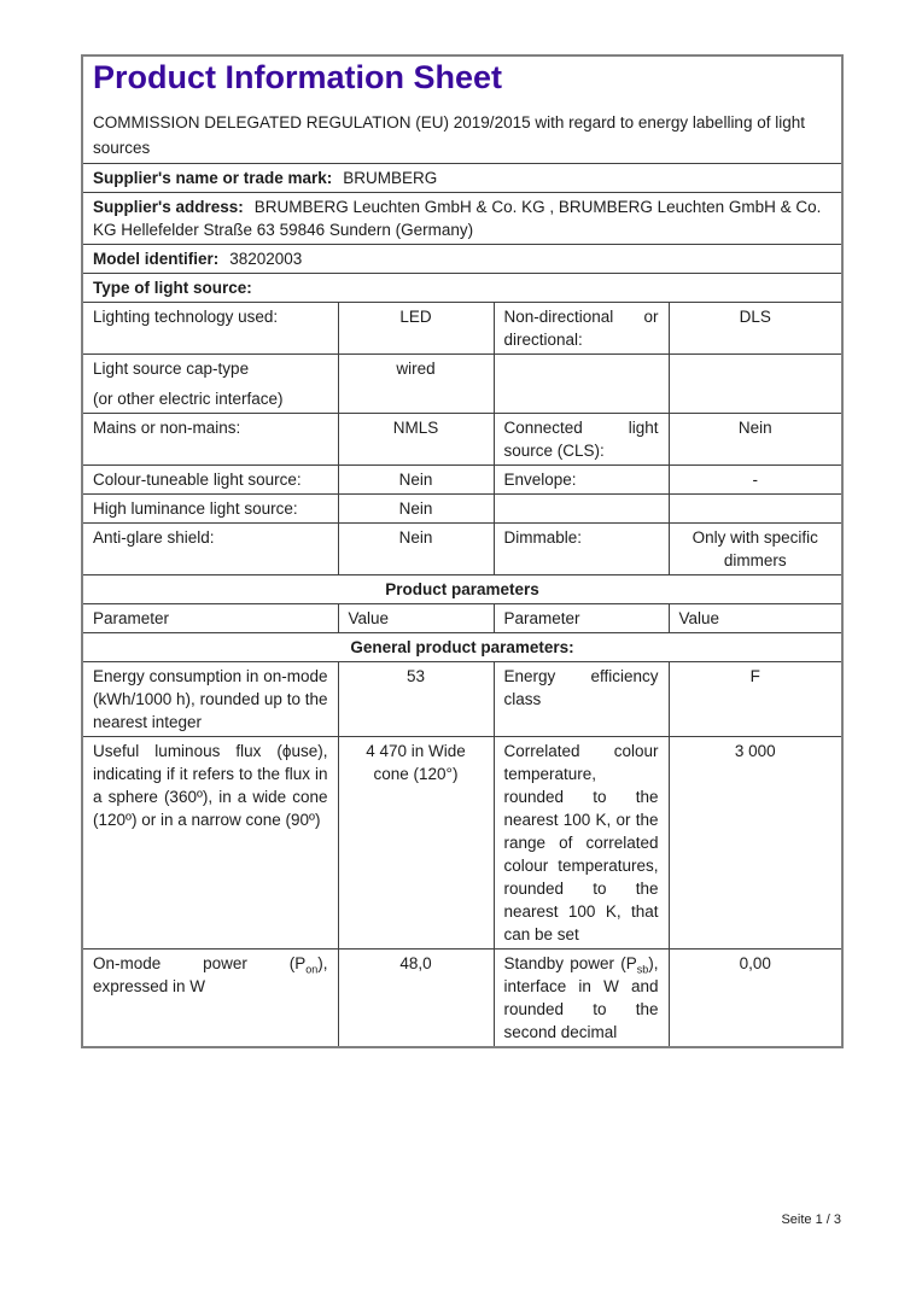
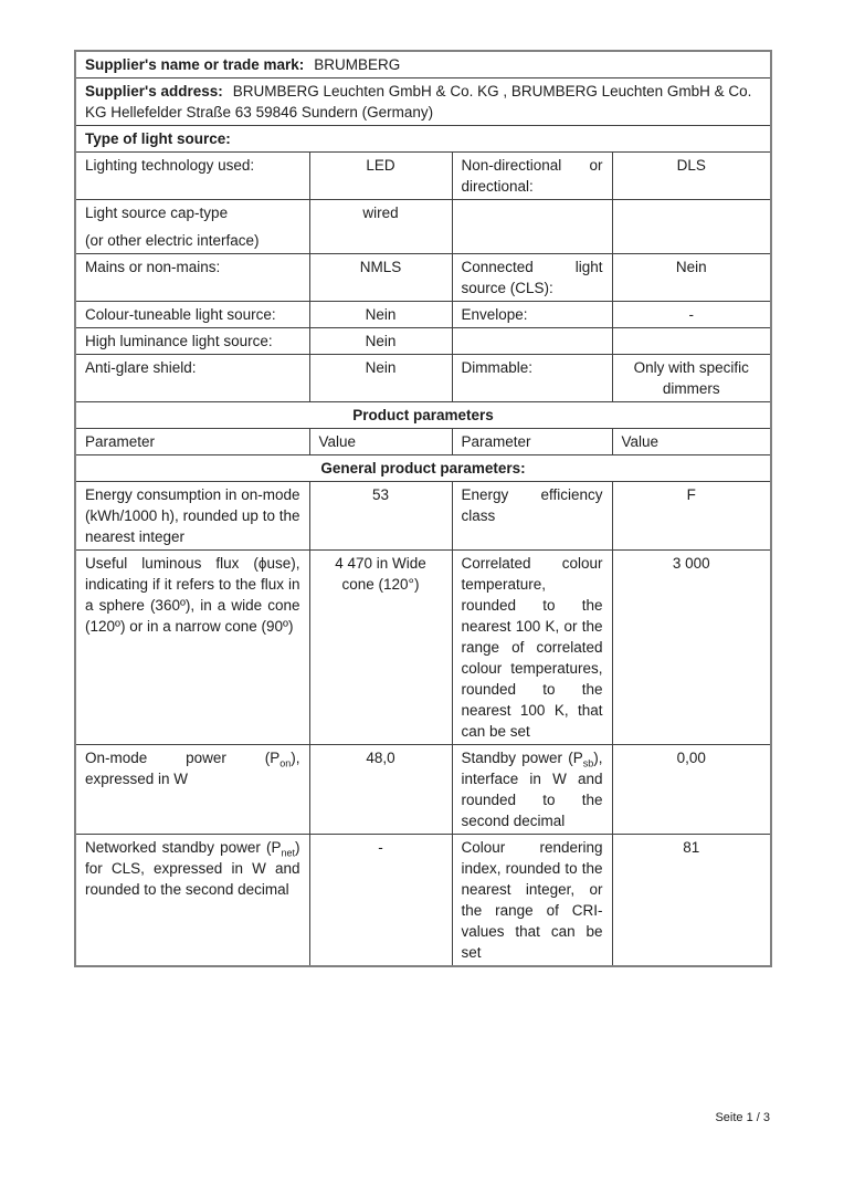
- Product Information Sheet COMMISSION DELEGATED REGULATION (EU) 2019/2015 with regard to energy labelling of light sources
  Supplier's name or trade mark: BRUMBERG
  Supplier's address: BRUMBERG Leuchten GmbH & Co. KG , BRUMBERG Leuchten GmbH & Co. KG Hellefelder Straße 63 59846 Sundern (Germany)
- Model identifier: 38202003
  Type of light source:
  Lighting technology used:	LED	Non-directional or directional:	DLS
  Light source cap-type (or other electric interface)	wired
  Mains or non-mains:	NMLS	Connected light source (CLS):	Nein
  Colour-tuneable light source:	Nein	Envelope:	-
  High luminance light source:	Nein
  Anti-glare shield:	Nein	Dimmable:	Only with specific dimmers
  Product parameters
  Parameter	Value	Parameter	Value
  General product parameters:
  Energy consumption in on-mode (kWh/1000 h), rounded up to the nearest integer	53	Energy efficiency class	F
  Useful luminous flux (ϕuse), indicating if it refers to the flux in a sphere (360º), in a wide cone (120º) or in a narrow cone (90º)	4 470 in Wide cone (120°)	Correlated colour temperature, rounded to the nearest 100 K, or the range of correlated colour temperatures, rounded to the nearest 100 K, that can be set	3 000
  On-mode power (Pon), expressed in W	48,0	Standby power (Psb), interface in W and rounded to the second decimal	0,00
+ Networked standby power (Pnet) for CLS, expressed in W and rounded to the second decimal	-	Colour rendering index, rounded to the nearest integer, or the range of CRI-values that can be set	81
  Seite 1 / 3
